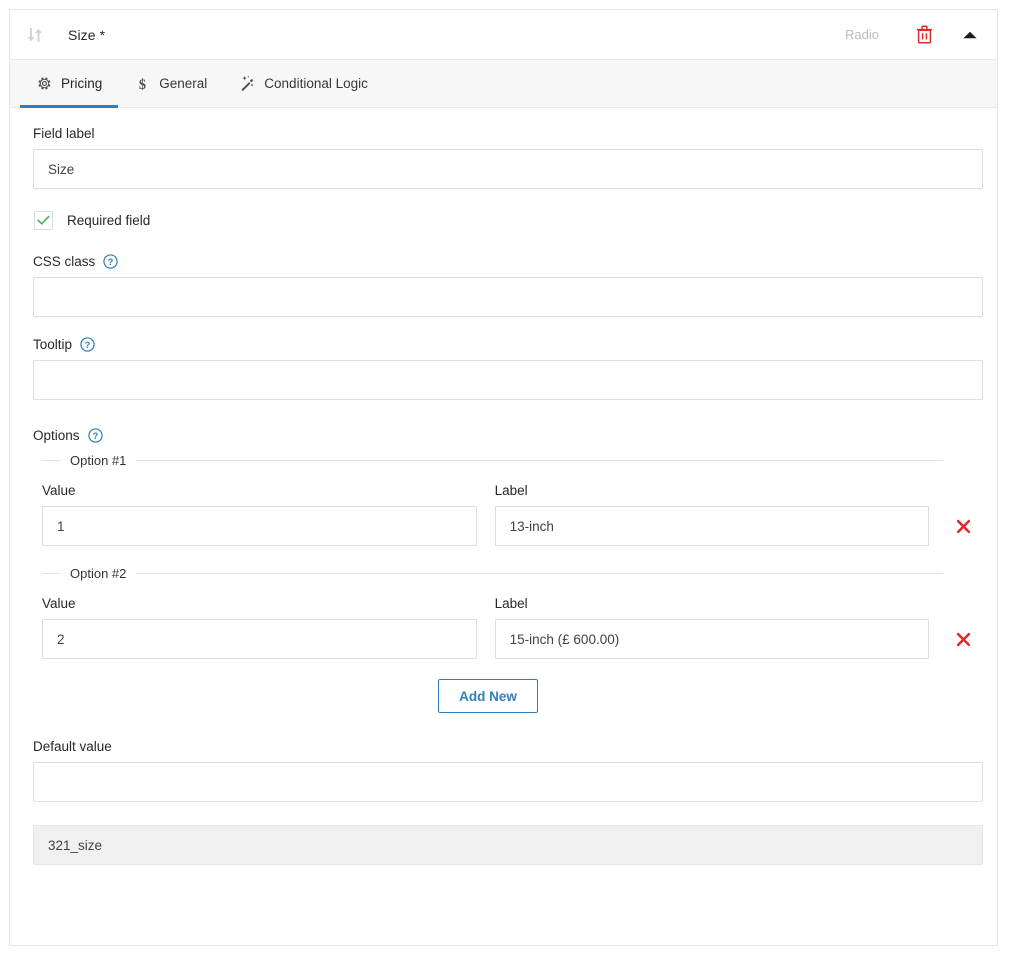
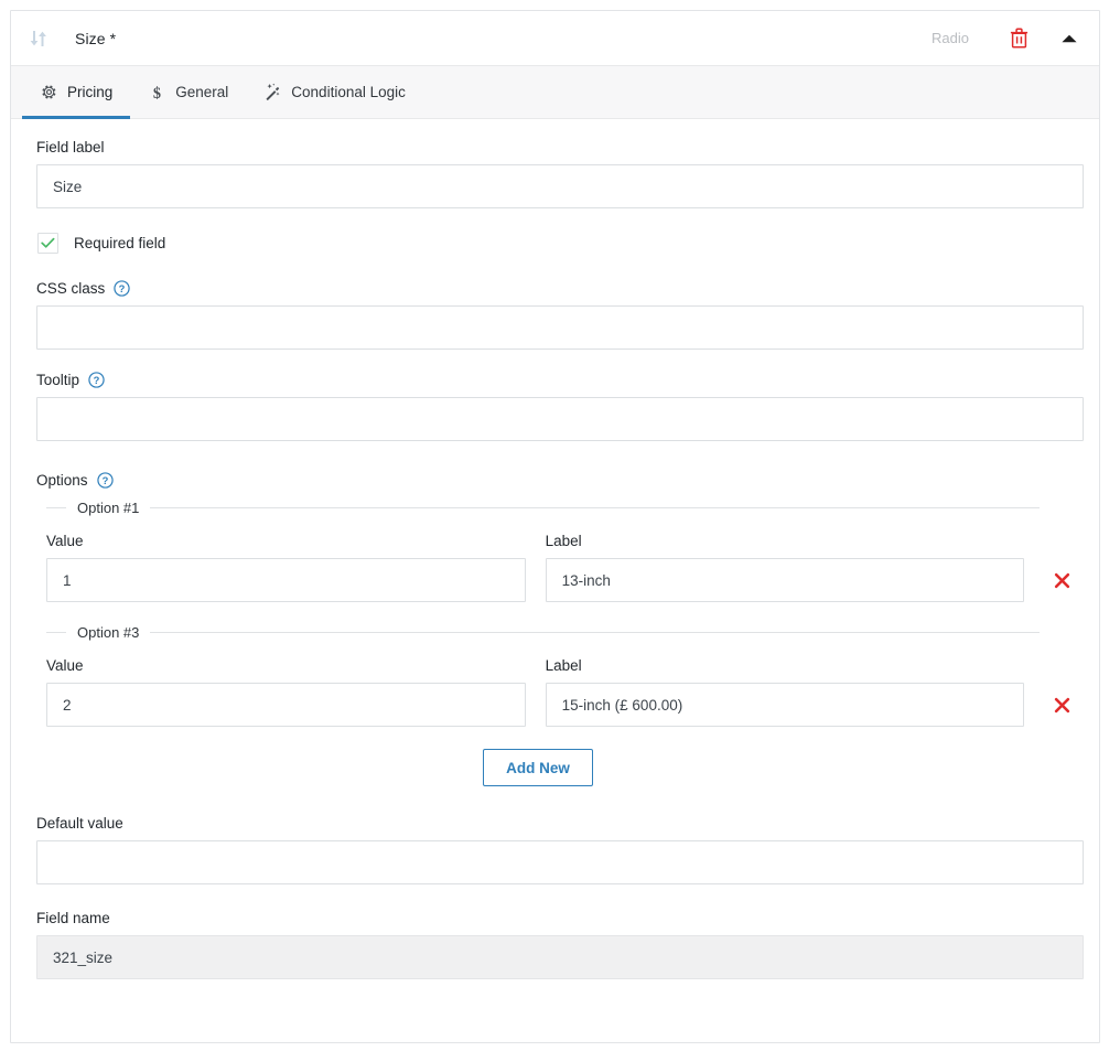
  Size *
  Radio
  Pricing
  $
  General
  Conditional Logic
  Field label
  Size
  Required field
  CSS class
  ?
  Tooltip
  ?
  Options
  ?
  Option #1
  Value
  1
  Label
  13-inch
- Option #2
+ Option #3
  Value
  2
  Label
  15-inch (£ 600.00)
  Add New
  Default value
+ Field name
  321_size
